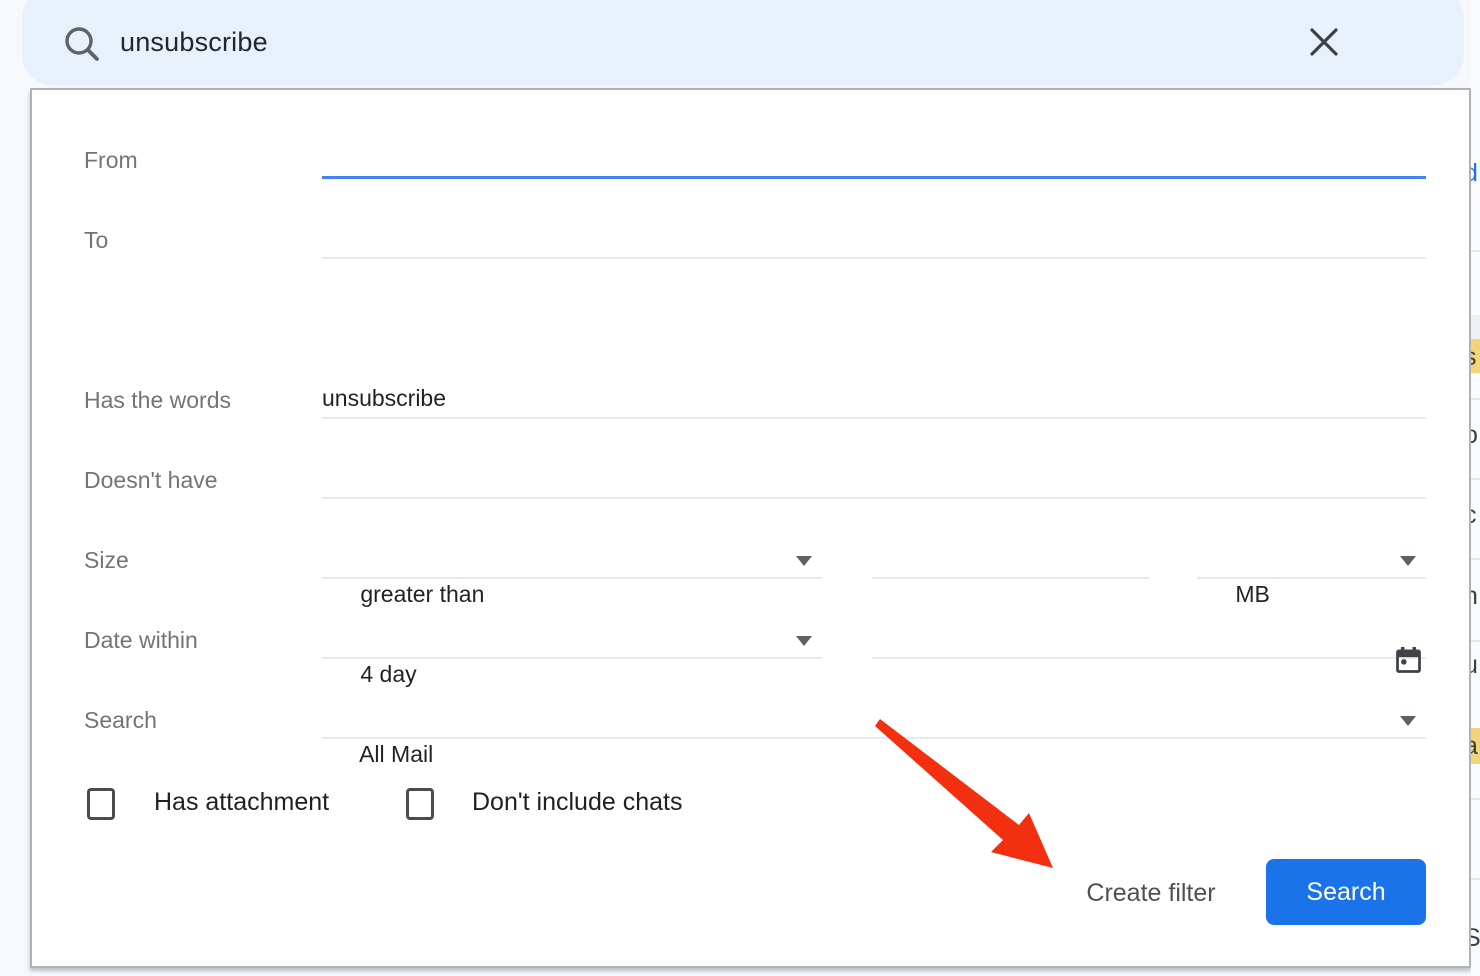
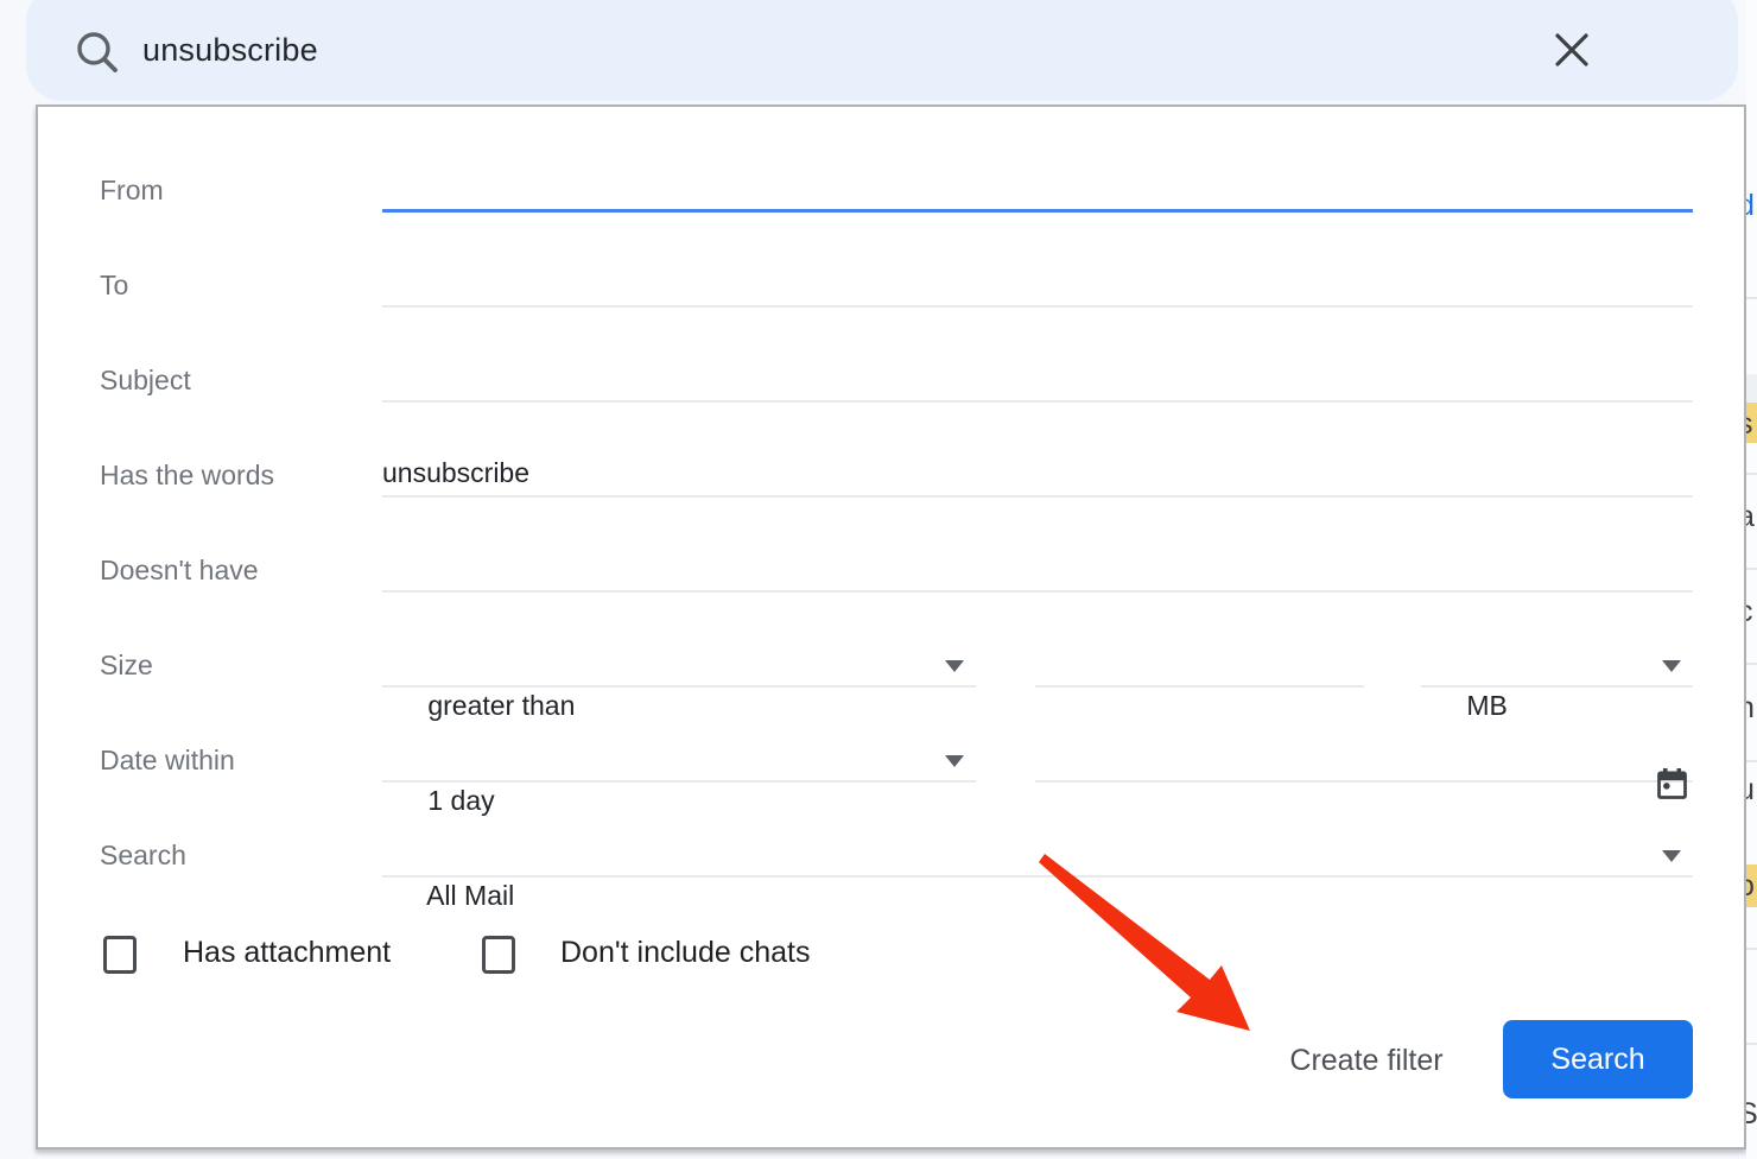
  unsubscribe
  From
  To
+ Subject
  Has the words
  unsubscribe
  Doesn't have
  Size
  greater than
  MB
  Date within
- 4 day
+ 1 day
  Search
  All Mail
  Has attachment
  Don't include chats
  Create filter
  Search
  d
  s
- o
+ a
  c
  n
  u
- a
+ o
  S
